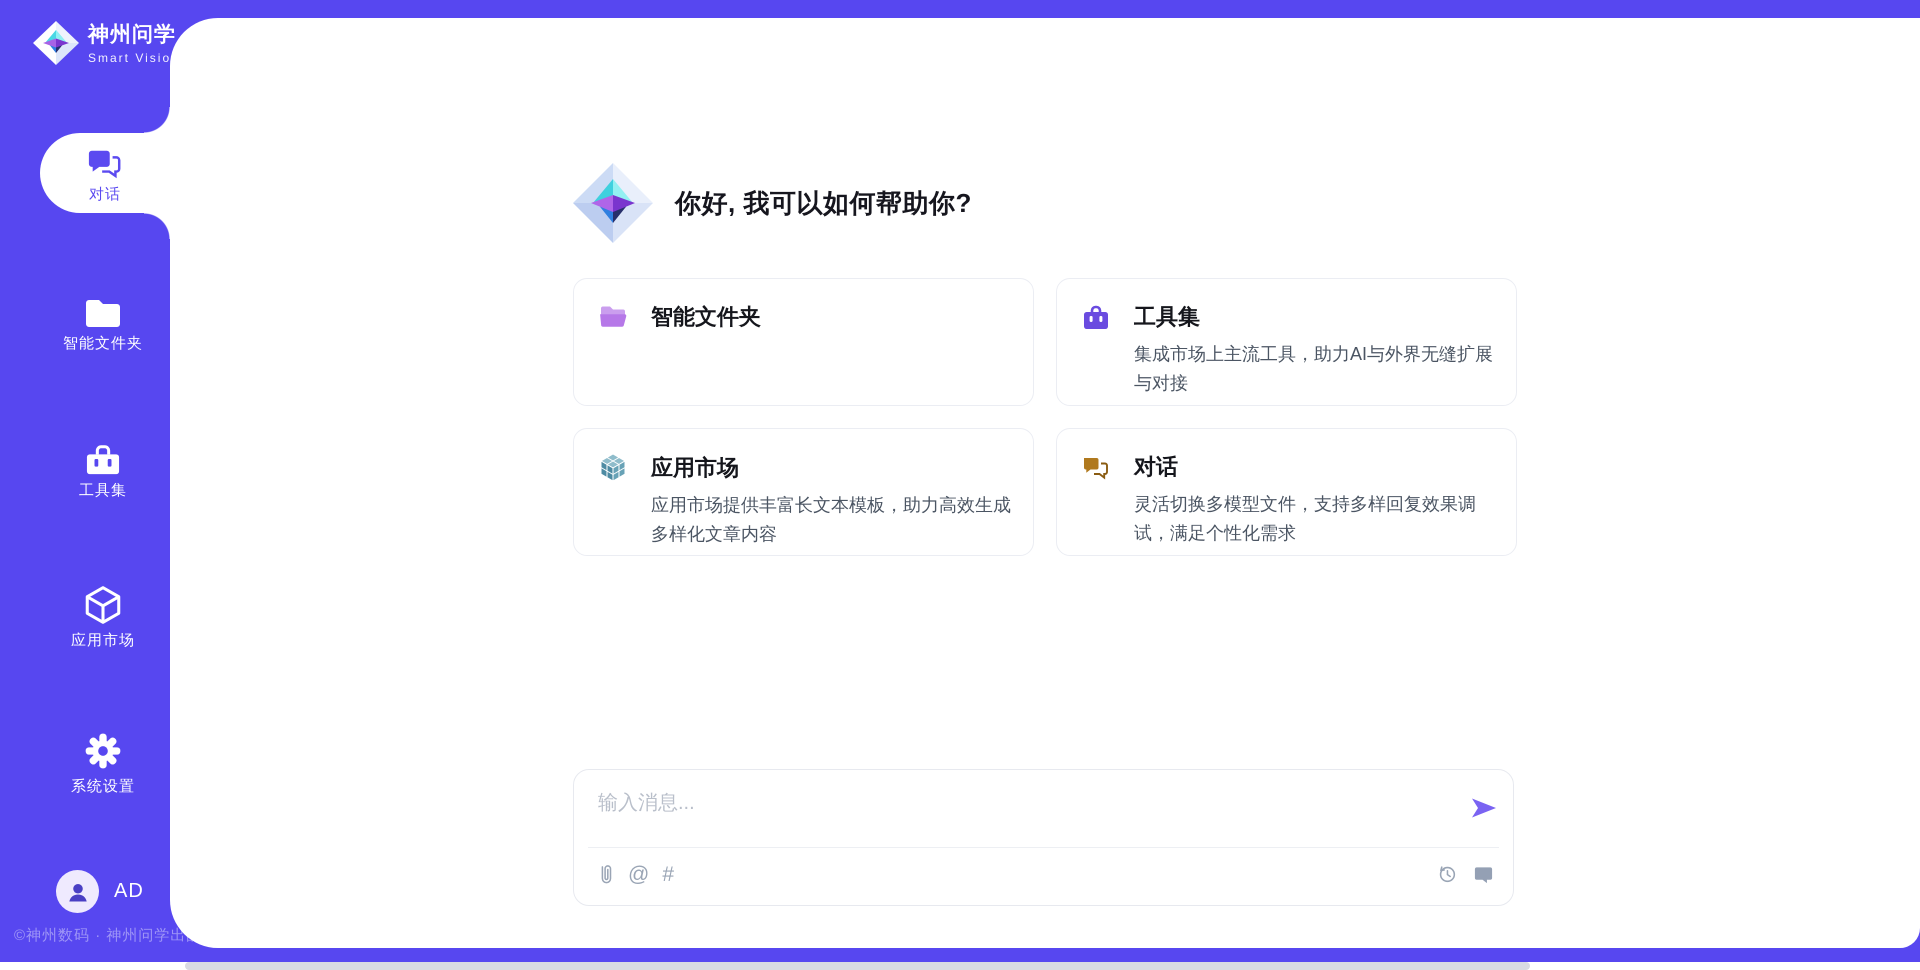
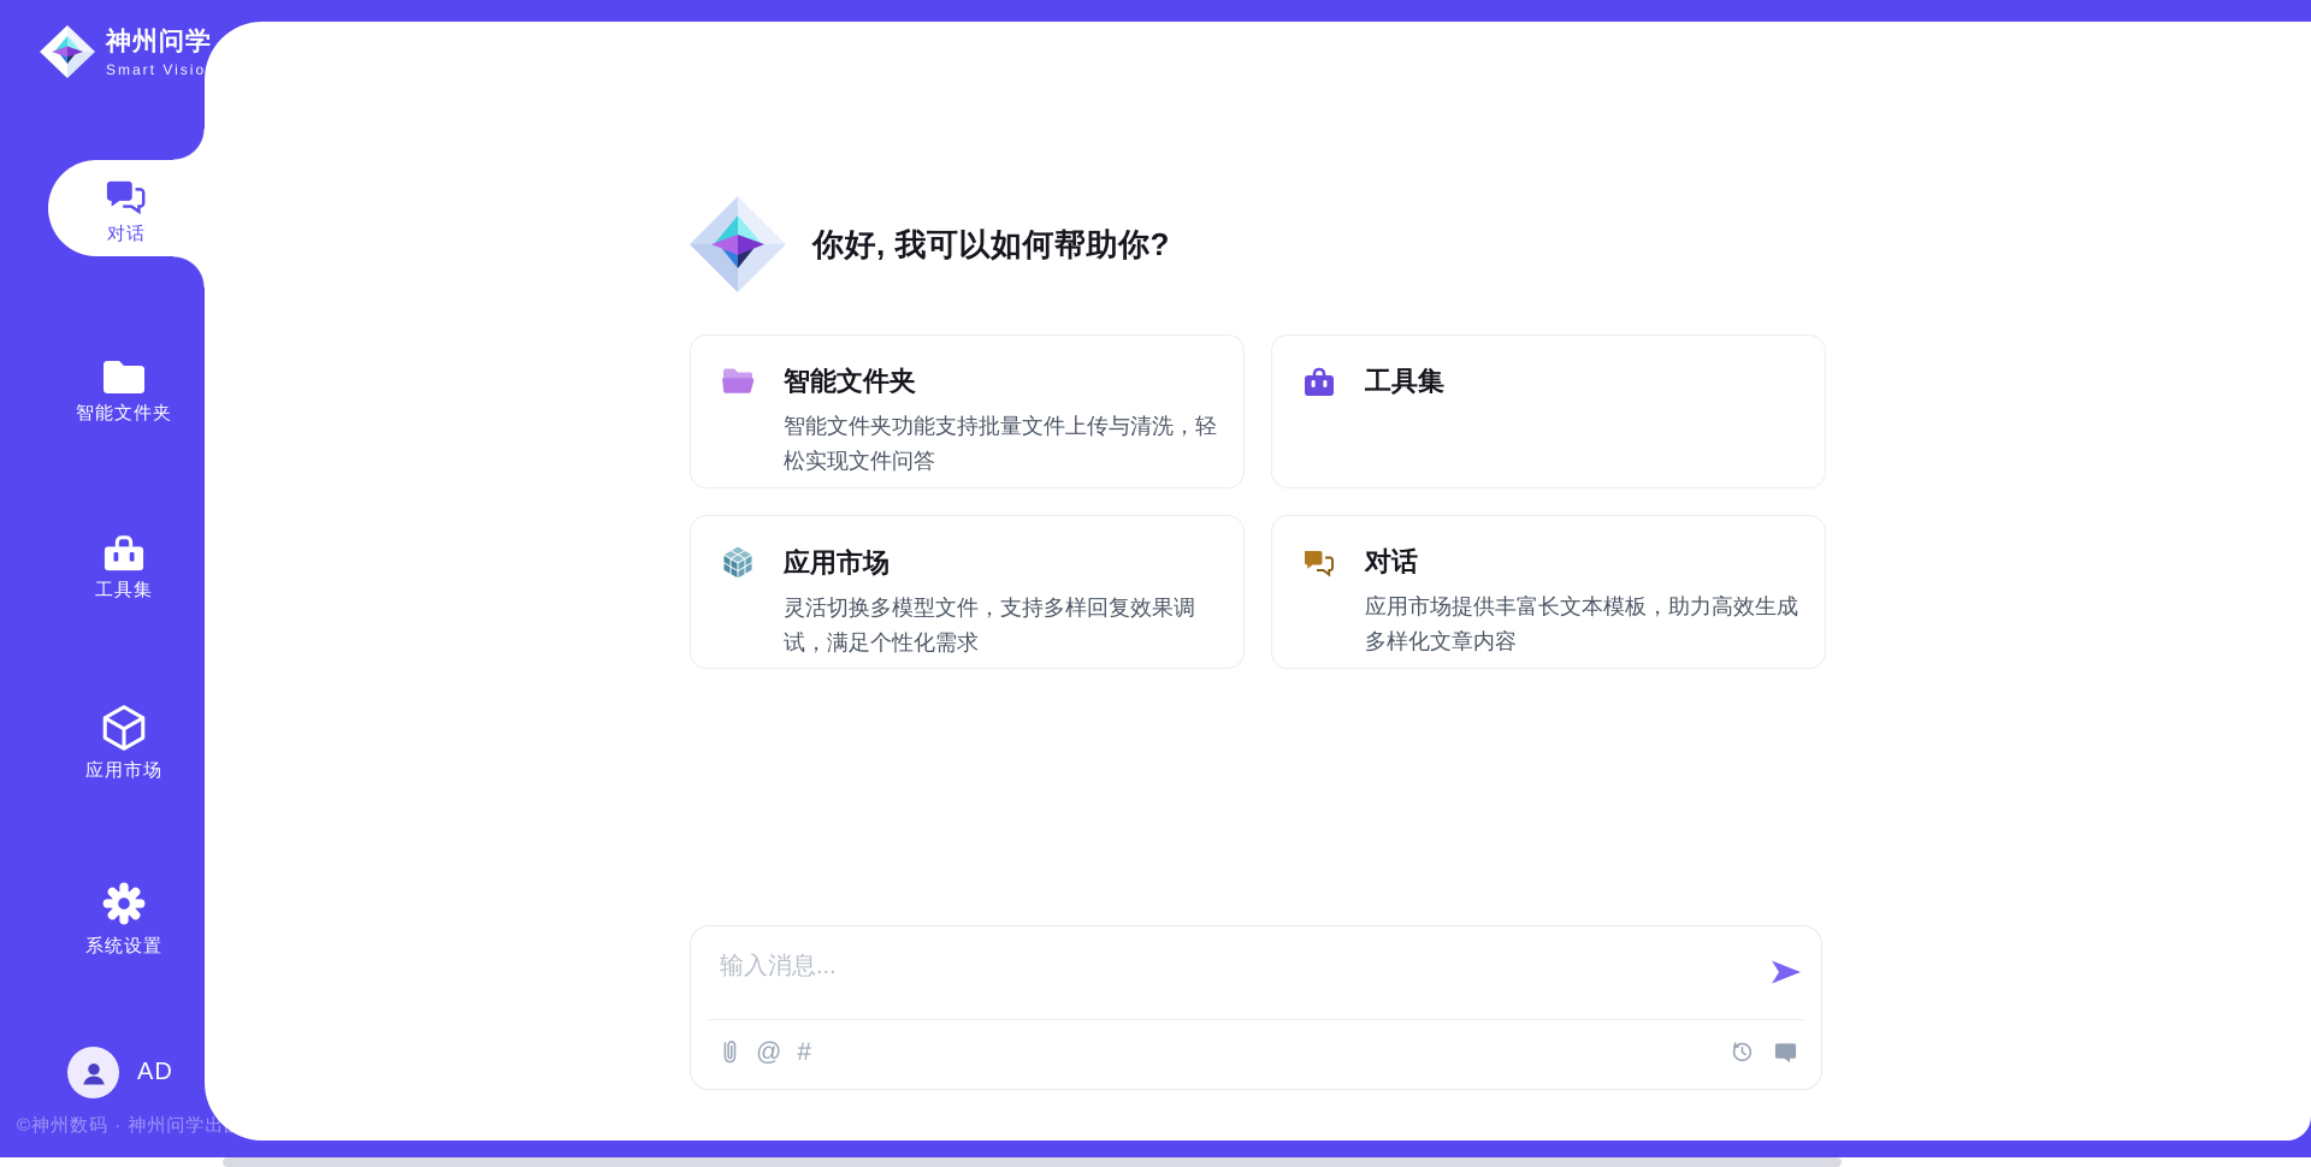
  神州问学
  Smart Vision
  对话
  智能文件夹
  工具集
  应用市场
  系统设置
  AD
  ©神州数码 · 神州问学出品
  你好, 我可以如何帮助你?
  智能文件夹
+ 智能文件夹功能支持批量文件上传与清洗，轻松实现文件问答
  工具集
- 集成市场上主流工具，助力AI与外界无缝扩展与对接
  应用市场
- 应用市场提供丰富长文本模板，助力高效生成多样化文章内容
+ 灵活切换多模型文件，支持多样回复效果调试，满足个性化需求
  对话
- 灵活切换多模型文件，支持多样回复效果调试，满足个性化需求
+ 应用市场提供丰富长文本模板，助力高效生成多样化文章内容
  输入消息...
  @
  #
